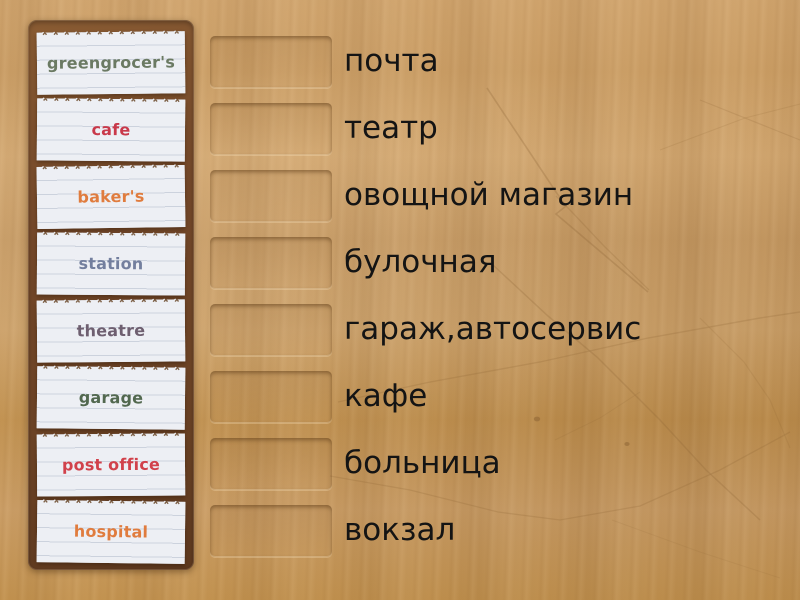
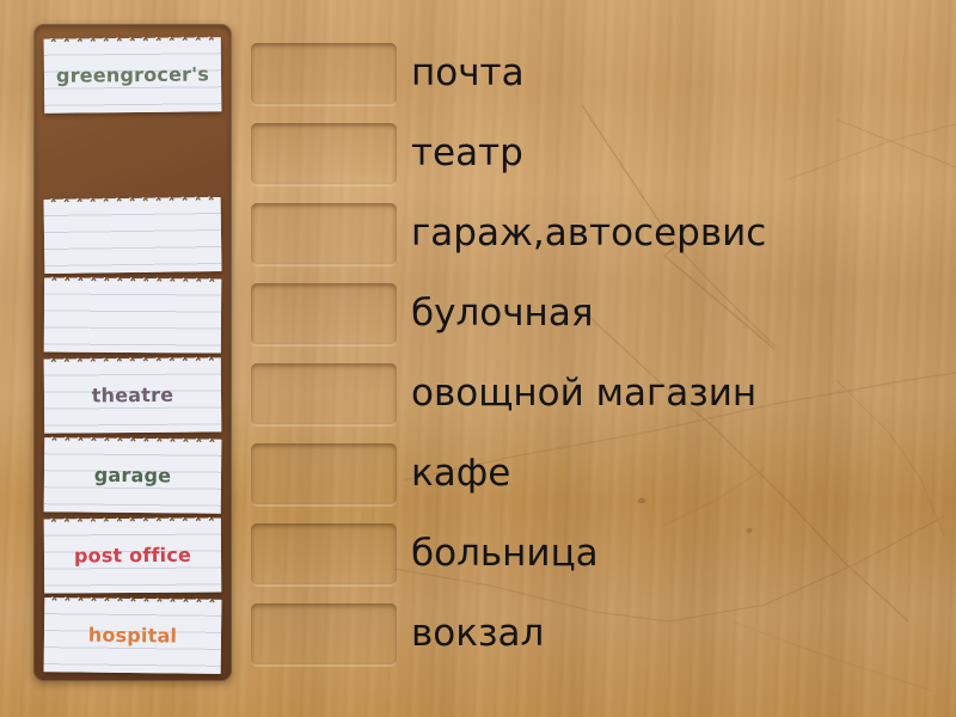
  greengrocer's
- cafe
- baker's
- station
  theatre
  garage
  post office
  hospital
  почта
  театр
- овощной магазин
+ гараж,автосервис
  булочная
- гараж,автосервис
+ овощной магазин
  кафе
  больница
  вокзал
